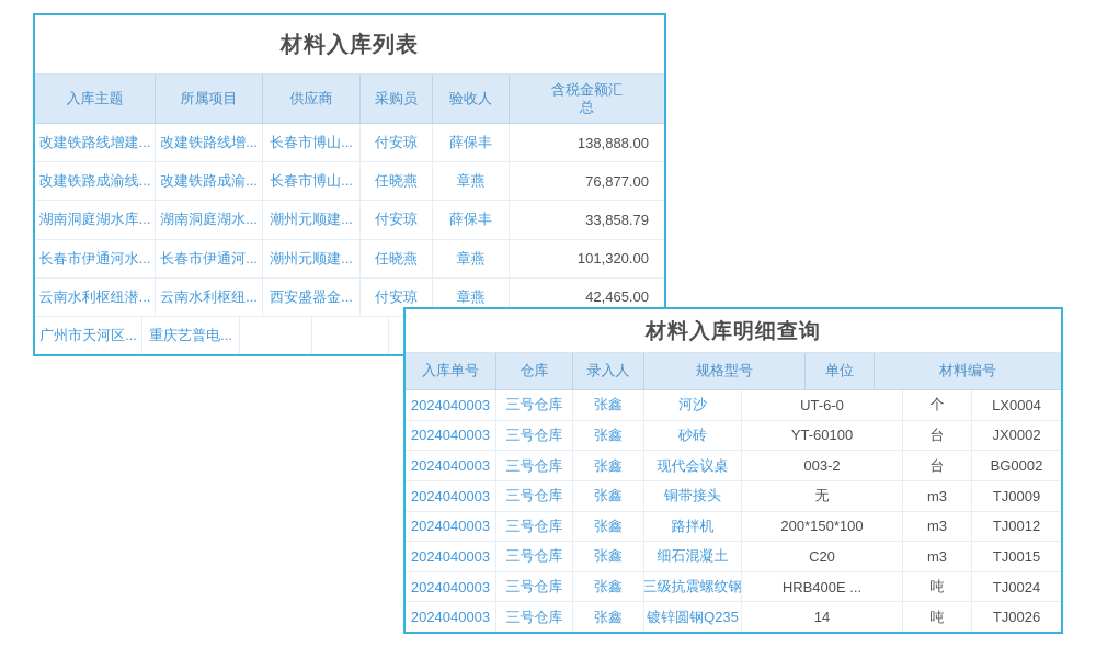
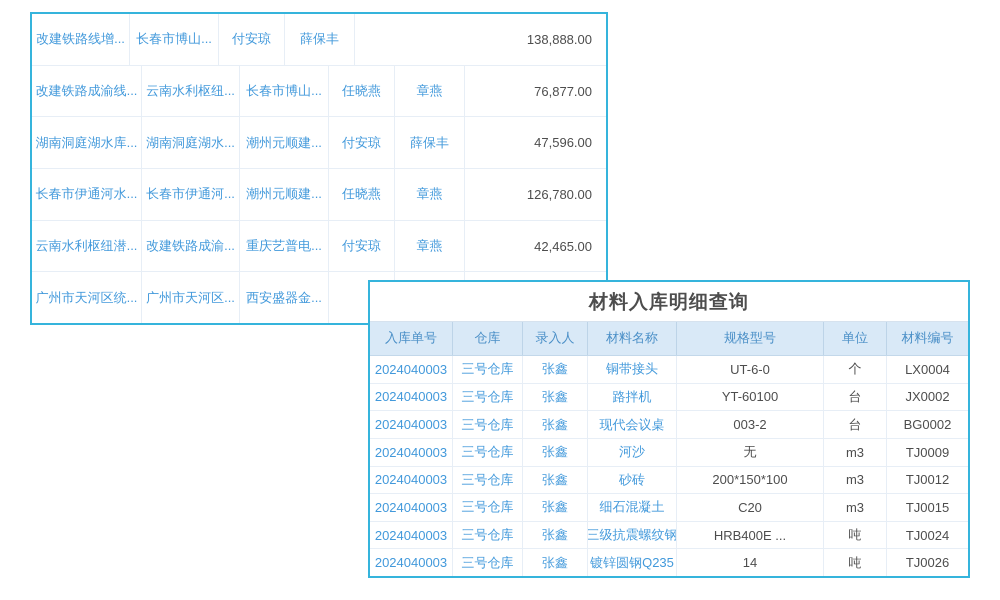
- 材料入库列表
- 入库主题
- 所属项目
- 供应商
- 采购员
- 验收人
- 含税金额汇总
- 改建铁路线增建...
  改建铁路线增...
  长春市博山...
  付安琼
  薛保丰
  138,888.00
  改建铁路成渝线...
- 改建铁路成渝...
+ 云南水利枢纽...
  长春市博山...
  任晓燕
  章燕
  76,877.00
  湖南洞庭湖水库...
  湖南洞庭湖水...
  潮州元顺建...
  付安琼
  薛保丰
- 33,858.79
+ 47,596.00
  长春市伊通河水...
  长春市伊通河...
  潮州元顺建...
  任晓燕
  章燕
- 101,320.00
+ 126,780.00
  云南水利枢纽潜...
- 云南水利枢纽...
+ 改建铁路成渝...
- 西安盛器金...
+ 重庆艺普电...
  付安琼
  章燕
  42,465.00
+ 广州市天河区统...
  广州市天河区...
- 重庆艺普电...
+ 西安盛器金...
  材料入库明细查询
  入库单号
  仓库
  录入人
+ 材料名称
  规格型号
  单位
  材料编号
  2024040003
  三号仓库
  张鑫
- 河沙
+ 铜带接头
  UT-6-0
  个
  LX0004
  2024040003
  三号仓库
  张鑫
- 砂砖
+ 路拌机
  YT-60100
  台
  JX0002
  2024040003
  三号仓库
  张鑫
  现代会议桌
  003-2
  台
  BG0002
  2024040003
  三号仓库
  张鑫
- 铜带接头
+ 河沙
  无
  m3
  TJ0009
  2024040003
  三号仓库
  张鑫
- 路拌机
+ 砂砖
  200*150*100
  m3
  TJ0012
  2024040003
  三号仓库
  张鑫
  细石混凝土
  C20
  m3
  TJ0015
  2024040003
  三号仓库
  张鑫
  三级抗震螺纹钢
  HRB400E ...
  吨
  TJ0024
  2024040003
  三号仓库
  张鑫
  镀锌圆钢Q235
  14
  吨
  TJ0026
